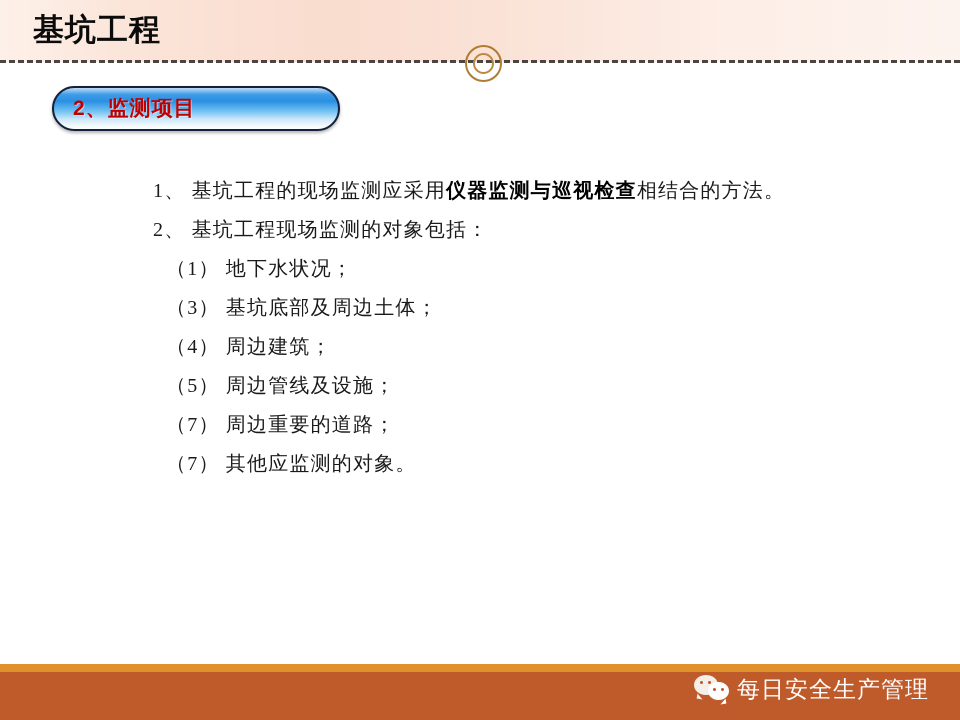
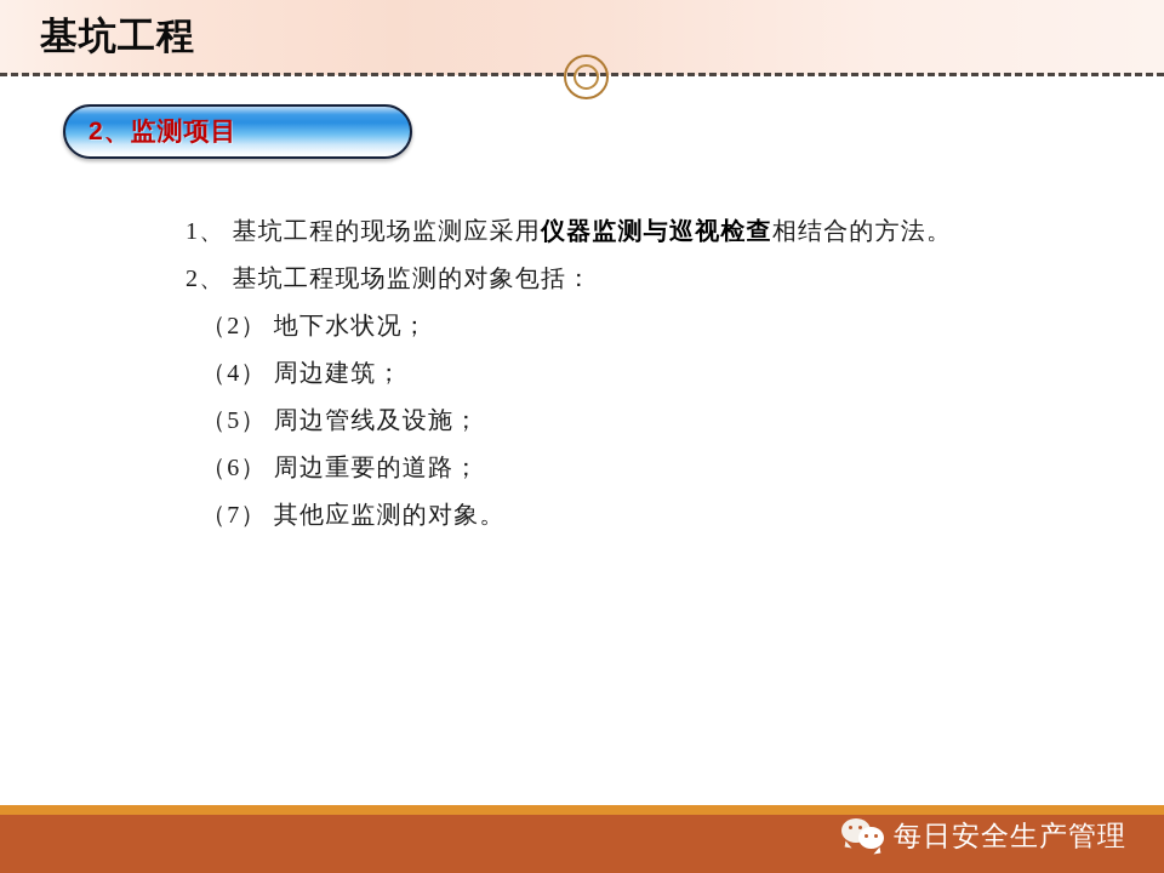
  基坑工程
  2、监测项目
  1、 基坑工程的现场监测应采用仪器监测与巡视检查相结合的方法。
  2、 基坑工程现场监测的对象包括：
- （1） 地下水状况；
+ （2） 地下水状况；
- （3） 基坑底部及周边土体；
  （4） 周边建筑；
  （5） 周边管线及设施；
- （7） 周边重要的道路；
+ （6） 周边重要的道路；
  （7） 其他应监测的对象。
  每日安全生产管理
